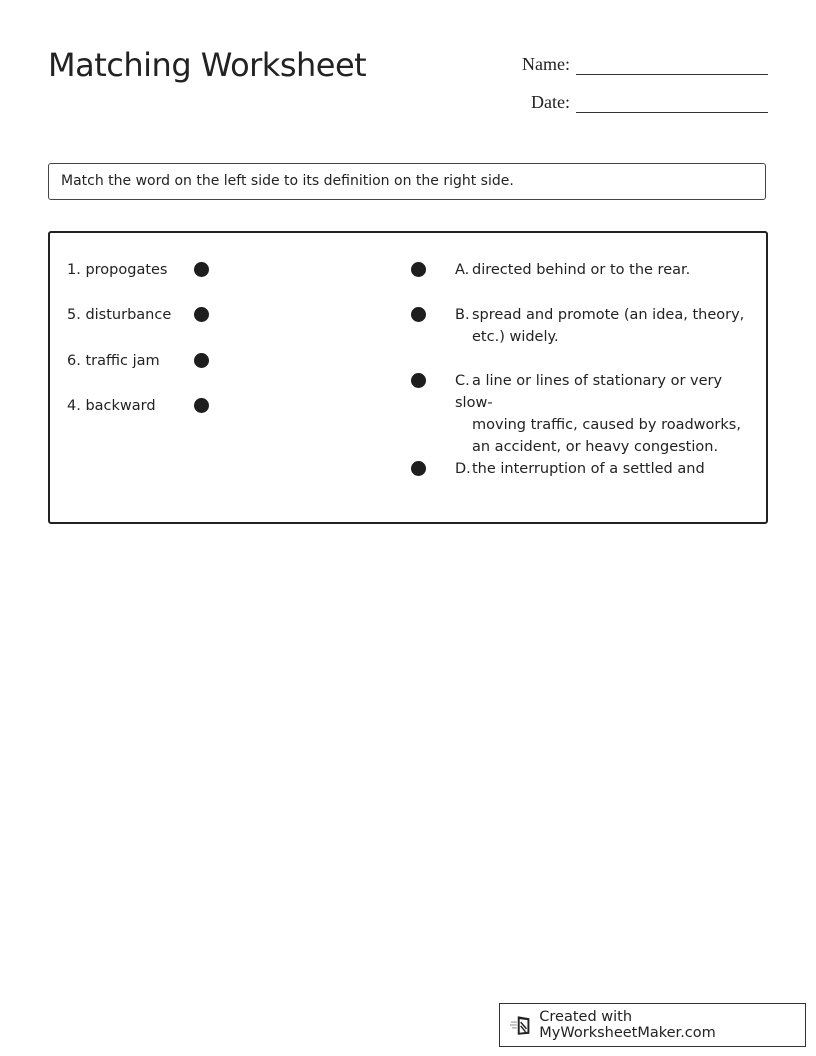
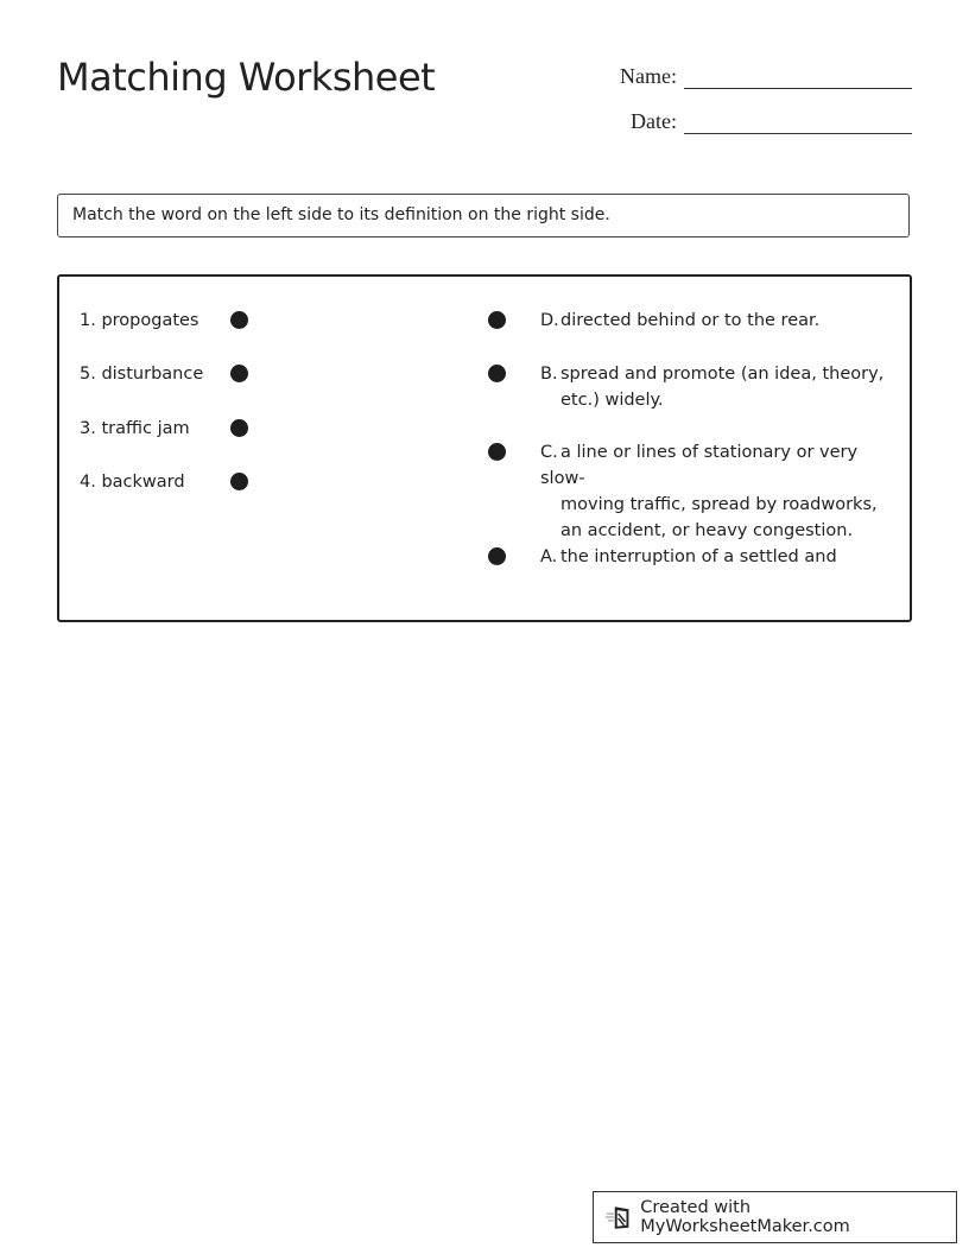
  Matching Worksheet
  Name:
  Date:
  Match the word on the left side to its definition on the right side.
  1. propogates
  5. disturbance
- 6. traffic jam
+ 3. traffic jam
  4. backward
- A. directed behind or to the rear.
+ D.directed behind or to the rear.
  B. spread and promote (an idea, theory,
  etc.) widely.
  C. a line or lines of stationary or very slow-
- moving traffic, caused by roadworks, an accident, or heavy congestion.
+ moving traffic, spread by roadworks, an accident, or heavy congestion.
- D.the interruption of a settled and
+ A. the interruption of a settled and
  Created with MyWorksheetMaker.com
